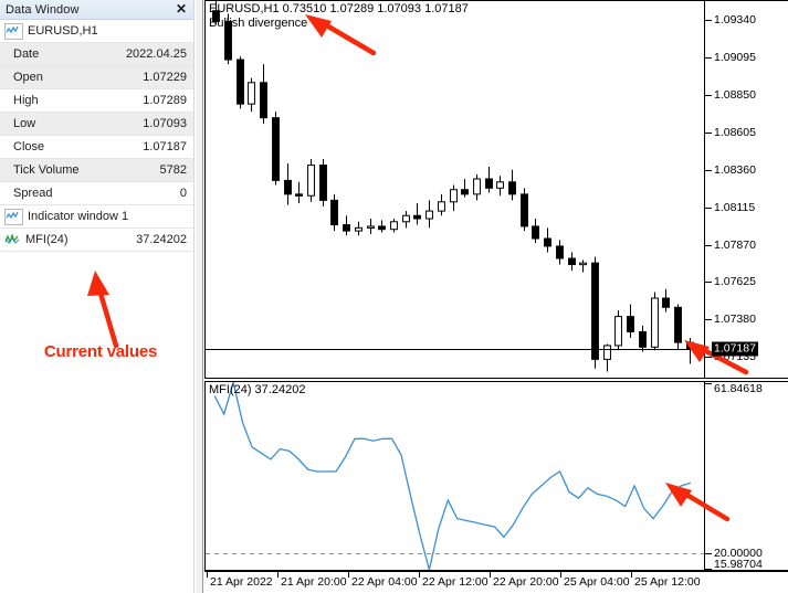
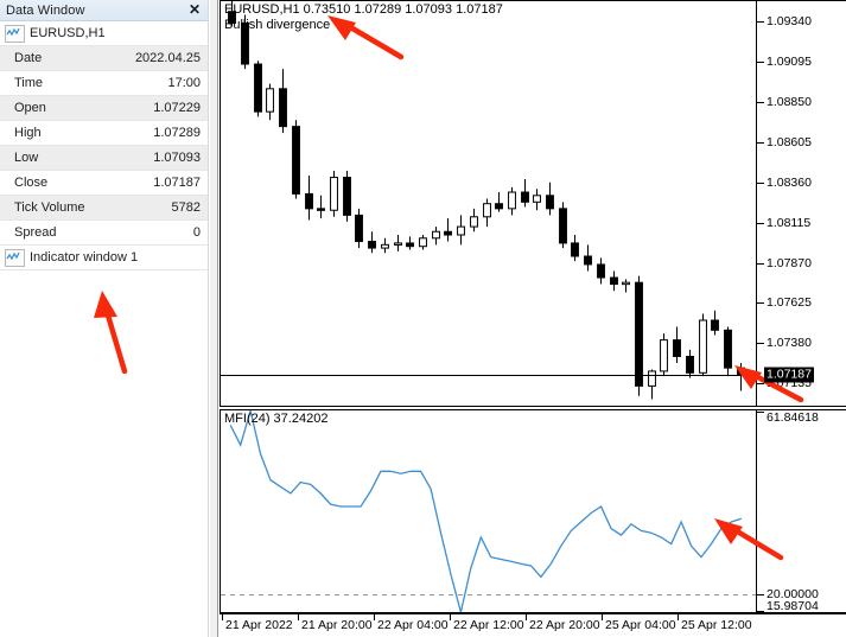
  Data Window
  ✕
  EURUSD,H1
  Date	2022.04.25
+ Time	17:00
  Open	1.07229
  High	1.07289
  Low	1.07093
  Close	1.07187
  Tick Volume	5782
  Spread	0
  Indicator window 1
- MFI(24)	37.24202
- Current values
  EURUSD,H1 0.73510 1.07289 1.07093 1.07187
  Bullish divergence
  1.09340
  1.09095
  1.08850
  1.08605
  1.08360
  1.08115
  1.07870
  1.07625
  1.07380
  07135
  1.07187
  MFI(24) 37.24202
  61.84618
  20.00000
  15.98704
  21 Apr 2022
  21 Apr 20:00
  22 Apr 04:00
  22 Apr 12:00
  22 Apr 20:00
  25 Apr 04:00
  25 Apr 12:00
